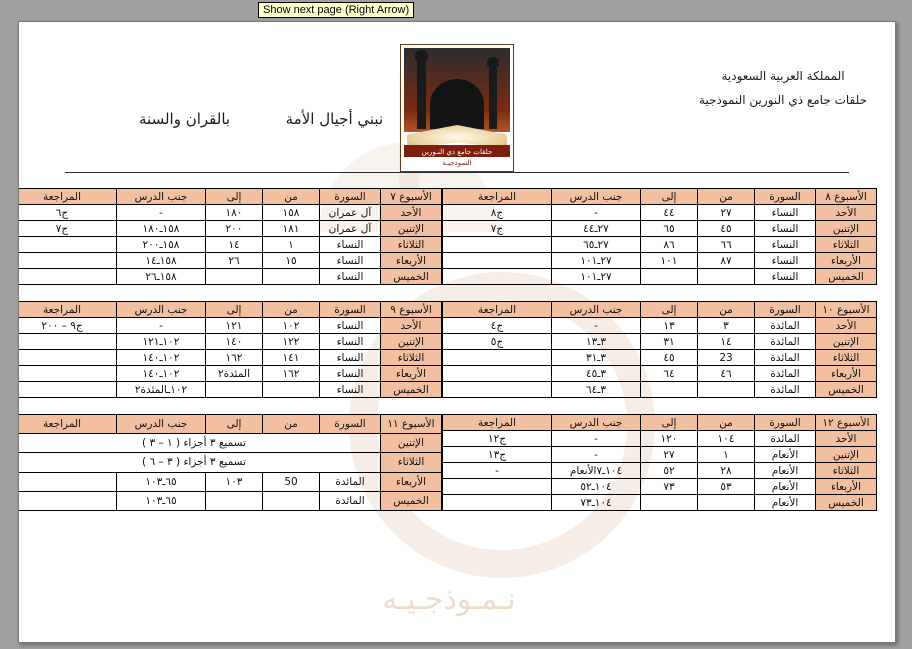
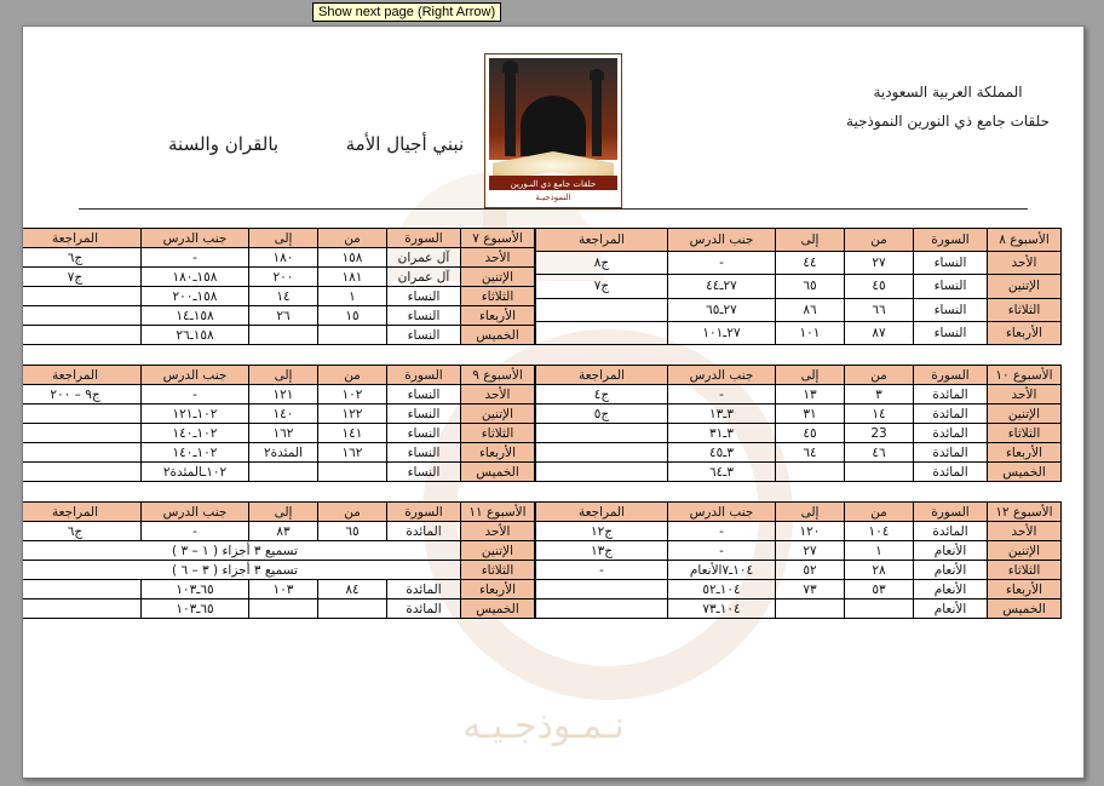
  Show next page (Right Arrow)
  نـمـوذجـيـه
  المملكة العربية السعودية
  حلقات جامع ذي النورين النموذجية
  حلقات جامع ذي النـورين
  النموذجيـة
  نبني أجيال الأمة بالقران والسنة
  الأسبوع ٨	السورة	من	إلى	جنب الدرس	المراجعة
  الأحد	النساء	٢٧	٤٤	-	ج٨
  الإتنين	النساء	٤٥	٦٥	٢٧ـ٤٤	ج٧
  الثلاثاء	النساء	٦٦	٨٦	٢٧ـ٦٥
  الأربعاء	النساء	٨٧	١٠١	٢٧ـ١٠١
- الخميس	النساء			٢٧ـ١٠١
  الأسبوع ٧	السورة	من	إلى	جنب الدرس	المراجعة
  الأحد	آل عمران	١٥٨	١٨٠	-	ج٦
  الإتنين	آل عمران	١٨١	٢٠٠	١٥٨ـ١٨٠	ج٧
  الثلاثاء	النساء	١	١٤	١٥٨ـ٢٠٠
  الأربعاء	النساء	١٥	٢٦	١٥٨ـ١٤
  الخميس	النساء			١٥٨ـ٢٦
  الأسبوع ١٠	السورة	من	إلى	جنب الدرس	المراجعة
  الأحد	المائدة	٣	١٣	-	ج٤
  الإتنين	المائدة	١٤	٣١	٣ـ١٣	ج٥
  الثلاثاء	المائدة	23	٤٥	٣ـ٣١
  الأربعاء	المائدة	٤٦	٦٤	٣ـ٤٥
  الخميس	المائدة			٣ـ٦٤
  الأسبوع ٩	السورة	من	إلى	جنب الدرس	المراجعة
  الأحد	النساء	١٠٢	١٢١	-	ج٩ – ٢٠٠
  الإتنين	النساء	١٢٢	١٤٠	١٠٢ـ١٢١
  الثلاثاء	النساء	١٤١	١٦٢	١٠٢ـ١٤٠
  الأربعاء	النساء	١٦٢	المئدة٢	١٠٢ـ١٤٠
  الخميس	النساء			١٠٢ـالمئدة٢
  الأسبوع ١٢	السورة	من	إلى	جنب الدرس	المراجعة
  الأحد	المائدة	١٠٤	١٢٠	-	ج١٢
  الإتنين	الأنعام	١	٢٧	-	ج١٣
  الثلاثاء	الأنعام	٢٨	٥٢	١٠٤ـ٧الأنعام	-
  الأربعاء	الأنعام	٥٣	٧٣	١٠٤ـ٥٢
  الخميس	الأنعام			١٠٤ـ٧٣
  الأسبوع ١١	السورة	من	إلى	جنب الدرس	المراجعة
+ الأحد	المائدة	٦٥	٨٣	-	ج٦
  الإتنين	تسميع ٣ أجزاء ( ١ – ٣ )
  الثلاثاء	تسميع ٣ أجزاء ( ٣ – ٦ )
- الأربعاء	المائدة	50	١٠٣	٦٥ـ١٠٣
+ الأربعاء	المائدة	٨٤	١٠٣	٦٥ـ١٠٣
  الخميس	المائدة			٦٥ـ١٠٣
